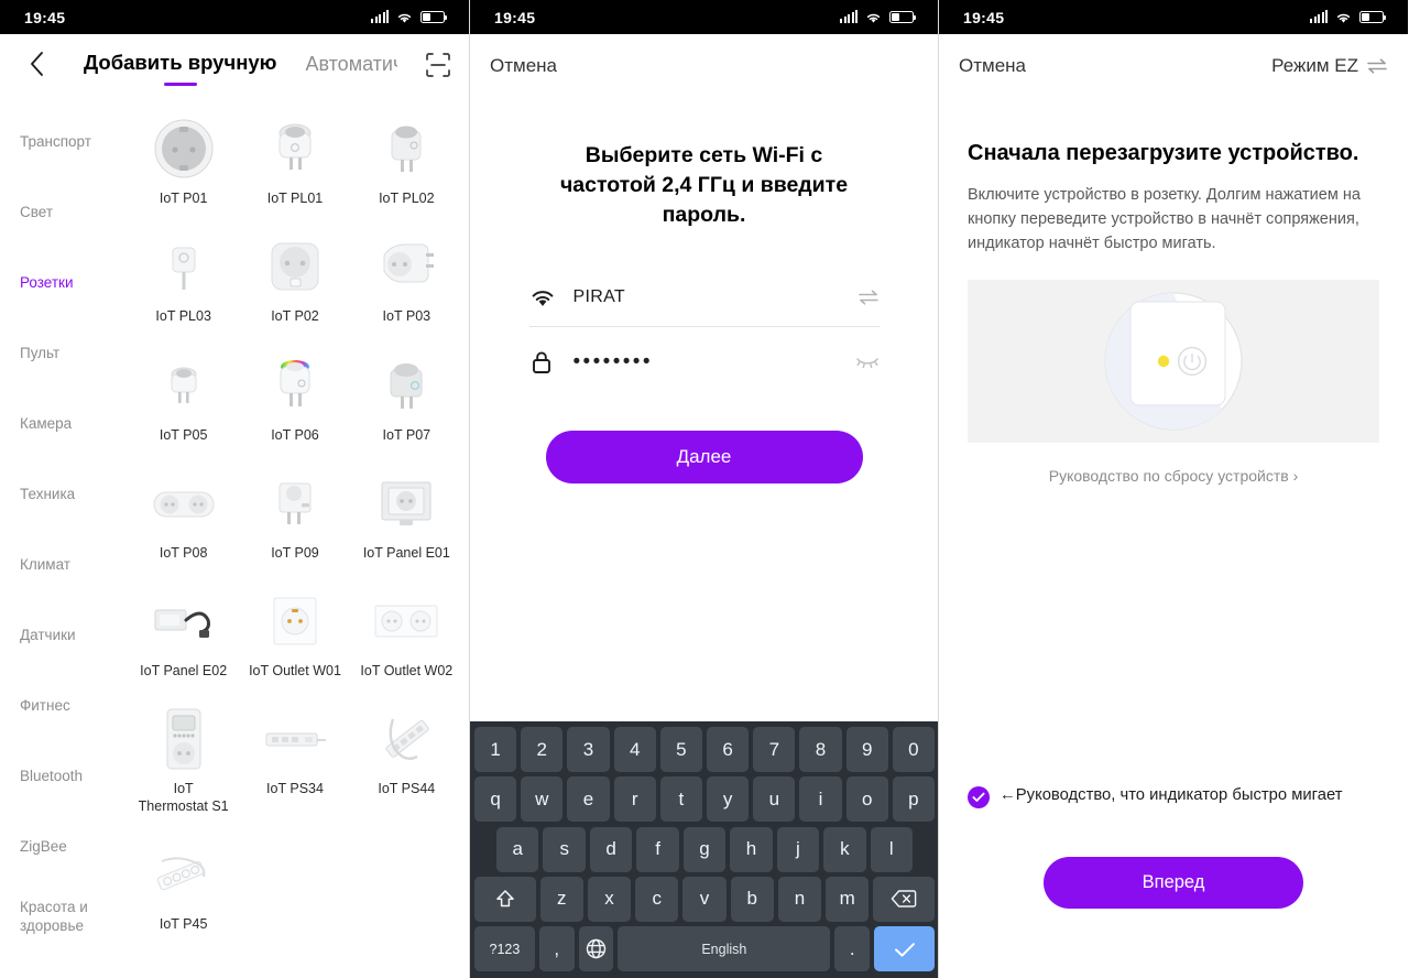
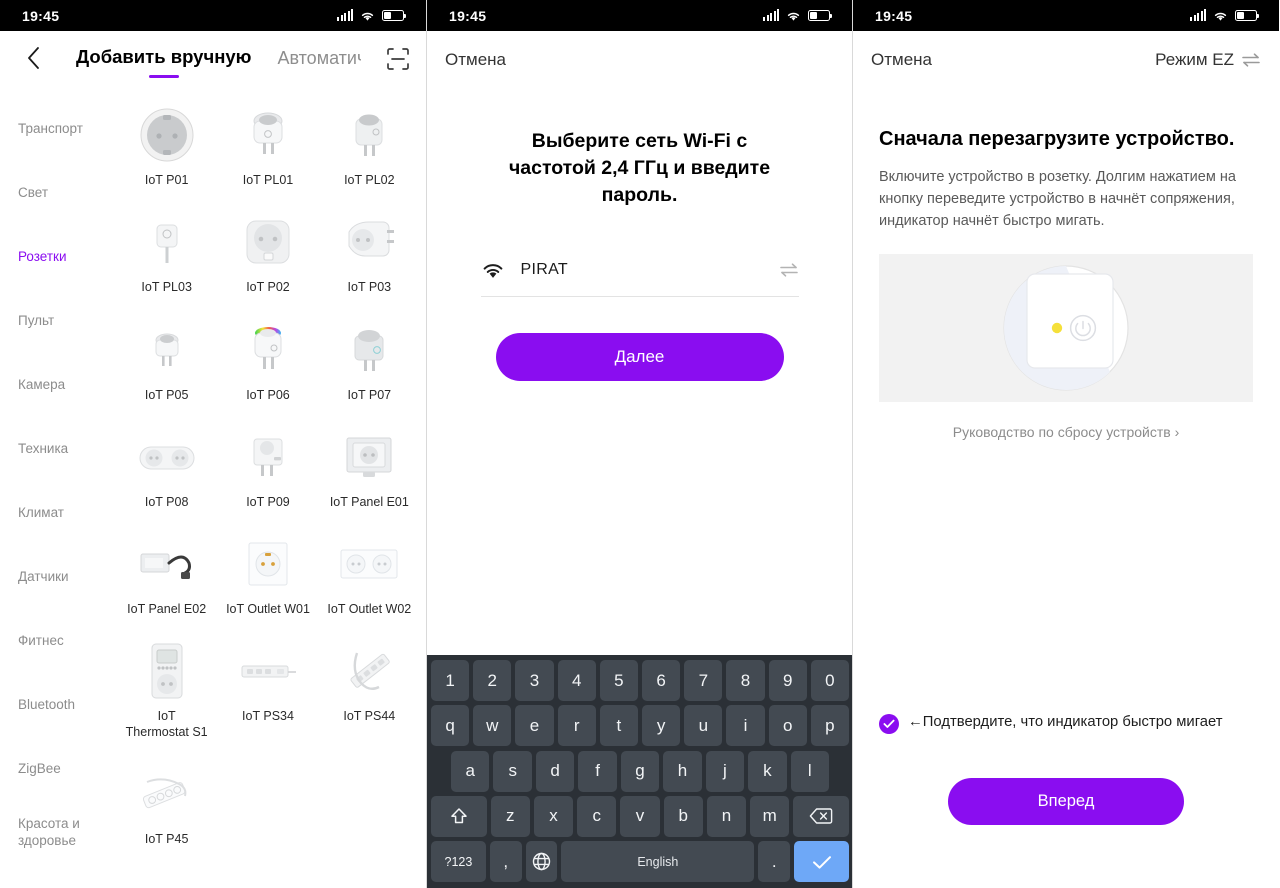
  19:45
  Добавить вручную
  Автомати
  Транспорт
  Свет
  Розетки
  Пульт
  Камера
  Техника
  Климат
  Датчики
  Фитнес
  Bluetooth
  ZigBee
  Красота и здоровье
  IoT P01
  IoT PL01
  IoT PL02
  IoT PL03
  IoT P02
  IoT P03
  IoT P05
  IoT P06
  IoT P07
  IoT P08
  IoT P09
  IoT Panel E01
  IoT Panel E02
  IoT Outlet W01
  IoT Outlet W02
  IoT Thermostat S1
  IoT PS34
  IoT PS44
  IoT P45
  19:45
  Отмена
  Выберите сеть Wi-Fi с частотой 2,4 ГГц и введите пароль.
  PIRAT
- ••••••••
  Далее
  1
  2
  3
  4
  5
  6
  7
  8
  9
  0
  q
  w
  e
  r
  t
  y
  u
  i
  o
  p
  a
  s
  d
  f
  g
  h
  j
  k
  l
  z
  x
  c
  v
  b
  n
  m
  ?123
  ,
  English
  .
  19:45
  Отмена
  Режим EZ
  Сначала перезагрузите устройство.
  Включите устройство в розетку. Долгим нажатием на кнопку переведите устройство в начнёт сопряжения, индикатор начнёт быстро мигать.
  Руководство по сбросу устройств ›
- ←Руководство, что индикатор быстро мигает
+ ←Подтвердите, что индикатор быстро мигает
  Вперед
